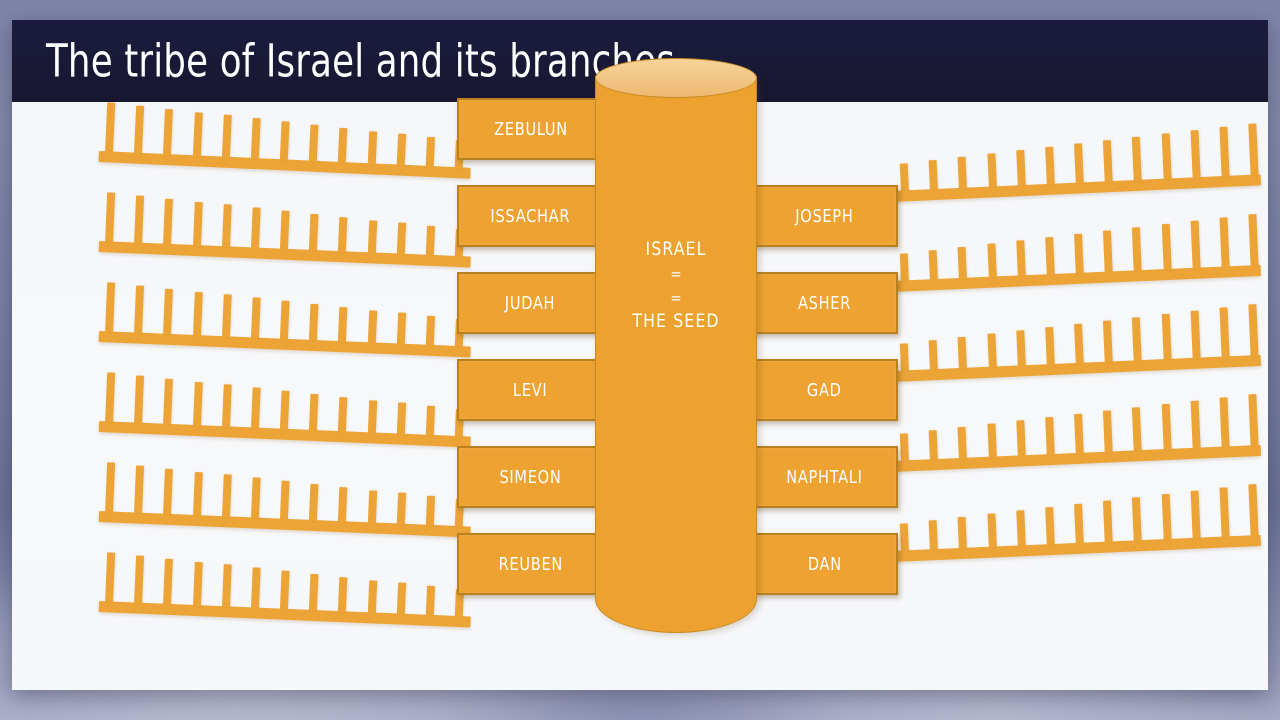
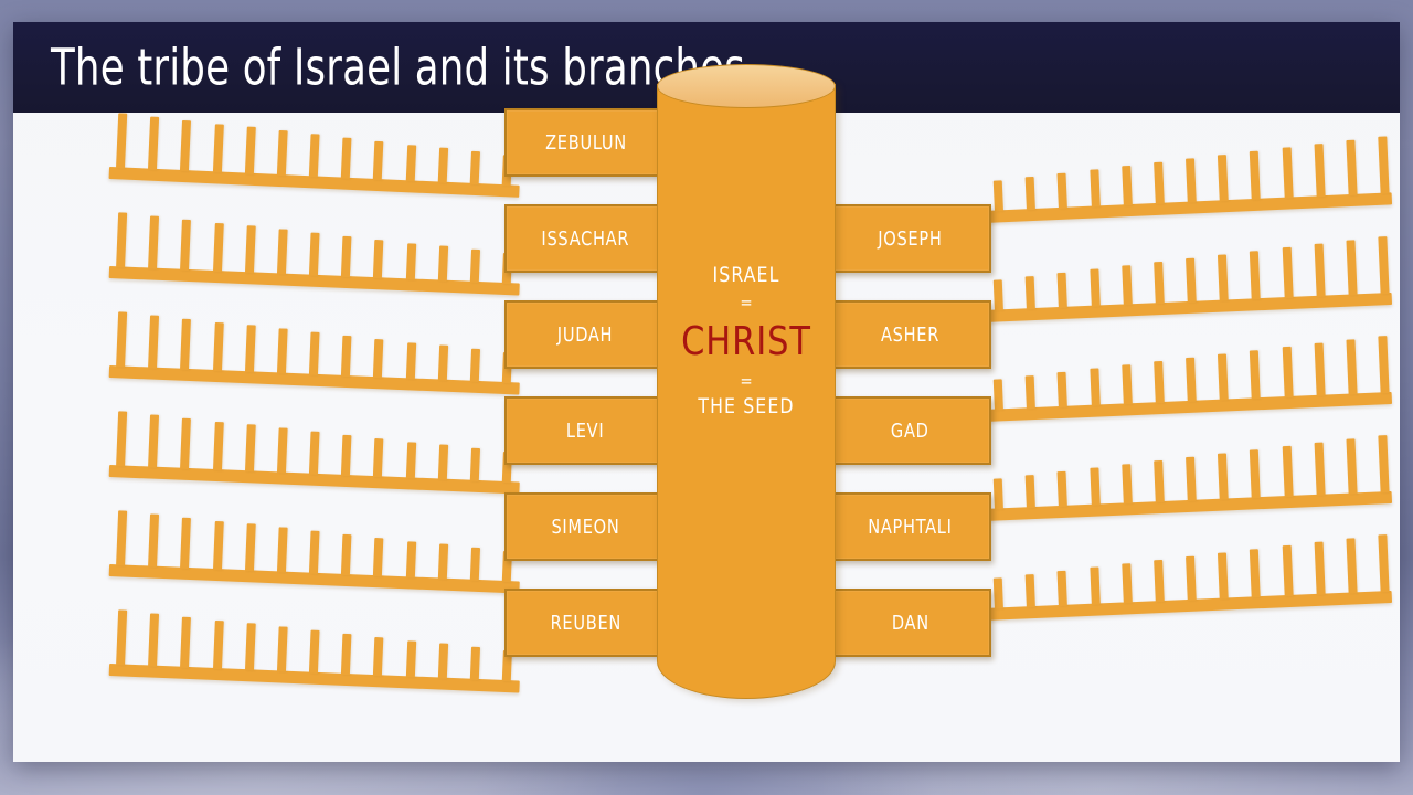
  ZEBULUN
  ISSACHAR
  JUDAH
  LEVI
  SIMEON
  REUBEN
  JOSEPH
  ASHER
  GAD
  NAPHTALI
  DAN
  ISRAEL
  =
+ CHRIST
  =
  THE SEED
  The tribe of Israel and its branch
